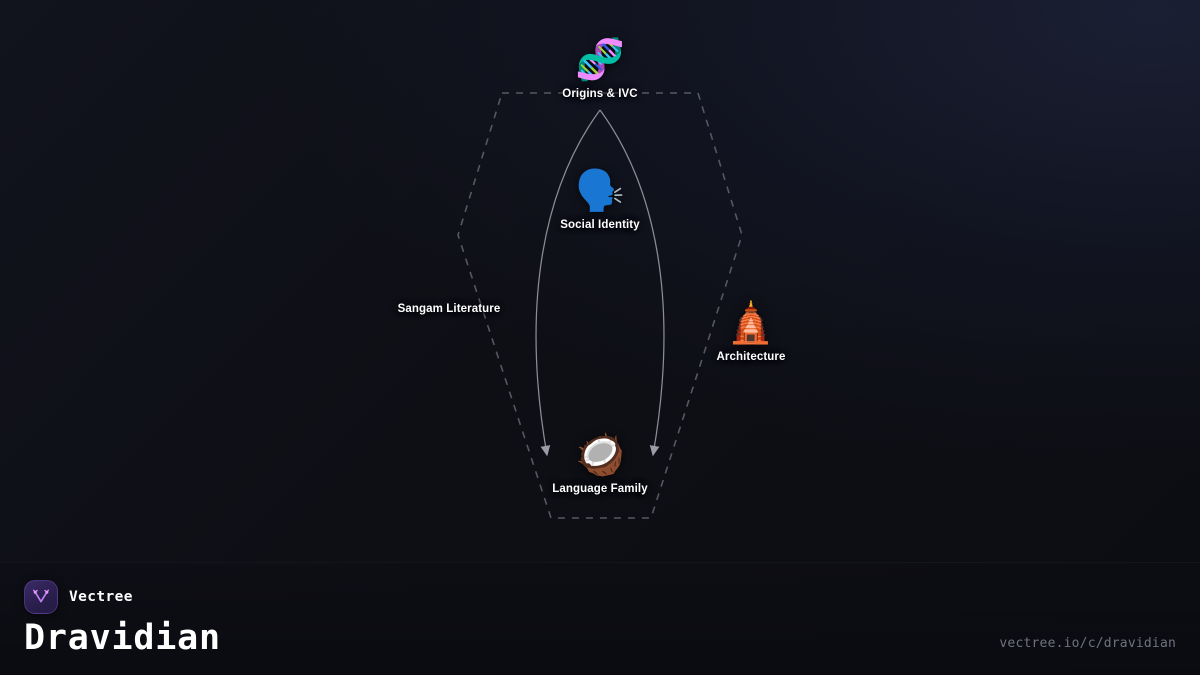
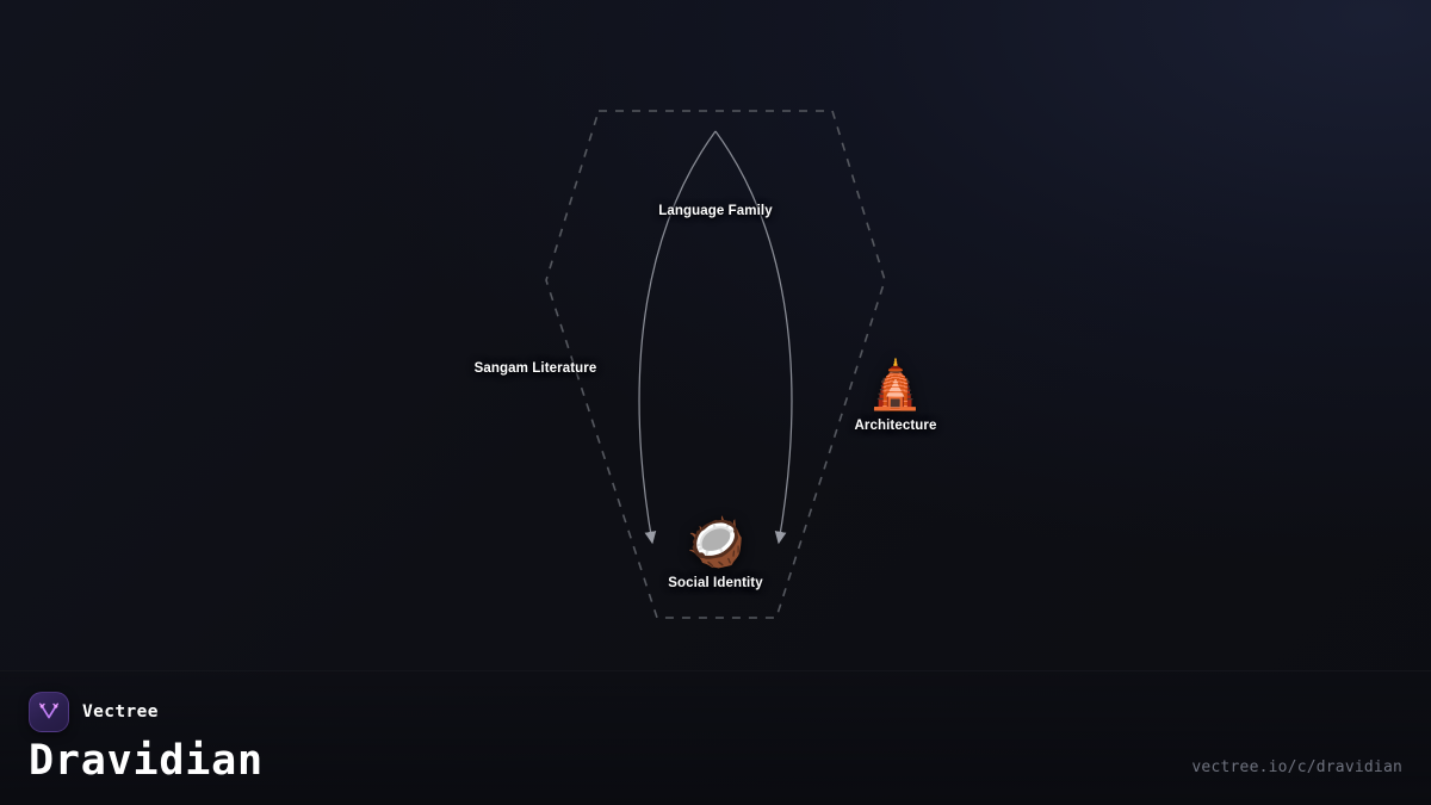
- 🧬
- Origins & IVC
- 🗣️
- Social Identity
+ Language Family
  Sangam Literature
  🛕
  Architecture
  🥥
- Language Family
+ Social Identity
  Vectree
  Dravidian
  vectree.io/c/dravidian
